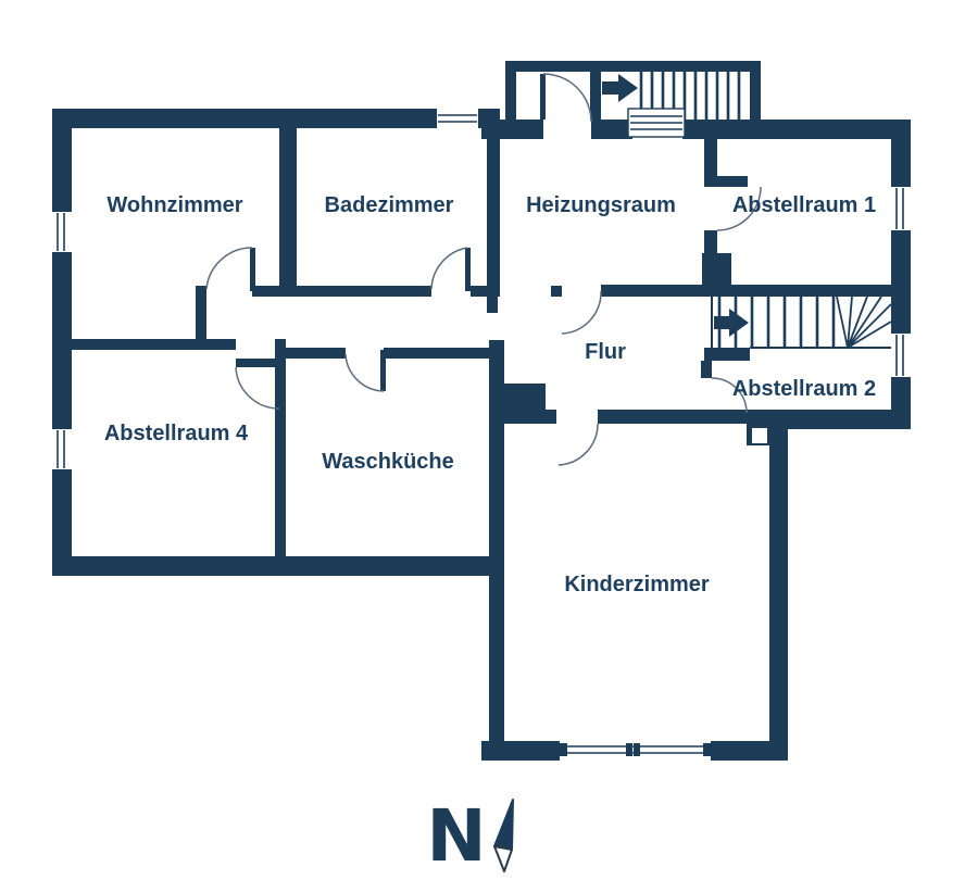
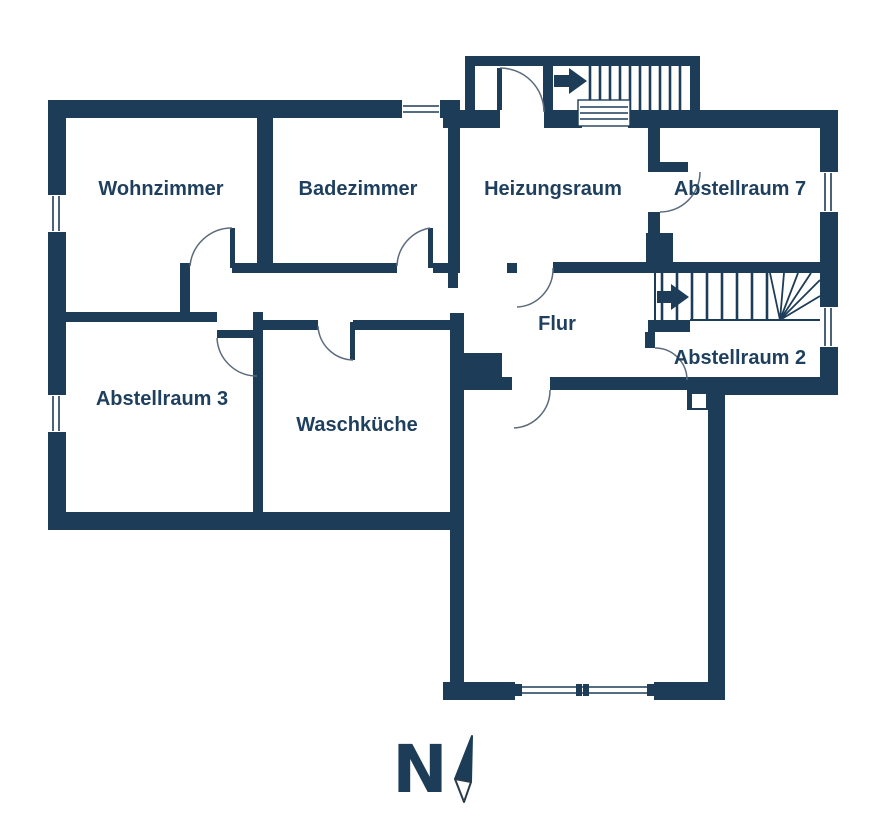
  Wohnzimmer
  Badezimmer
  Heizungsraum
- Abstellraum 1
+ Abstellraum 7
  Flur
  Abstellraum 2
- Abstellraum 4
+ Abstellraum 3
  Waschküche
- Kinderzimmer
  N
